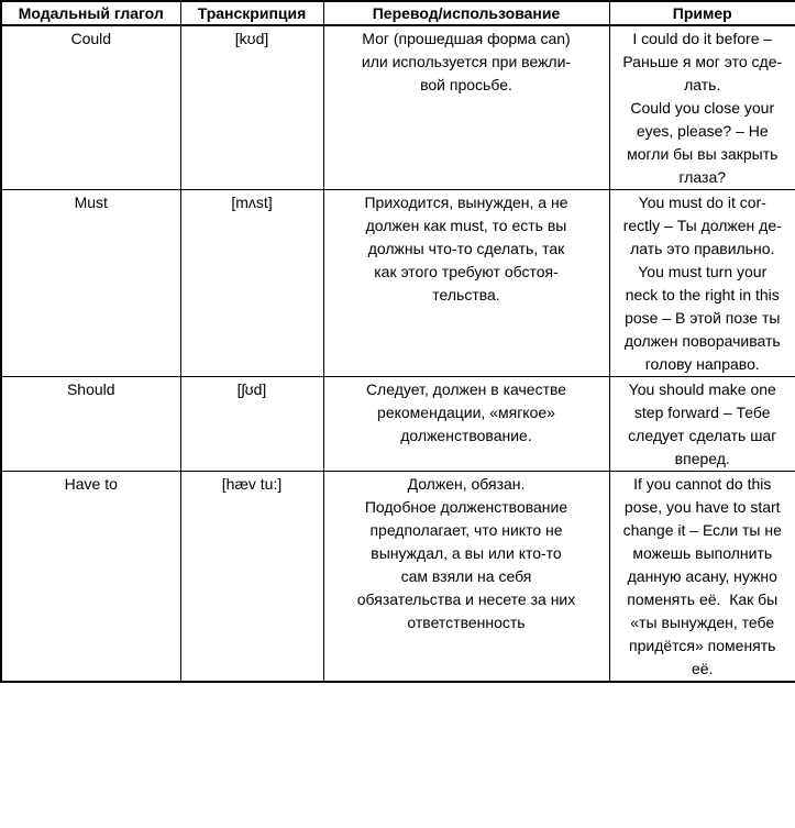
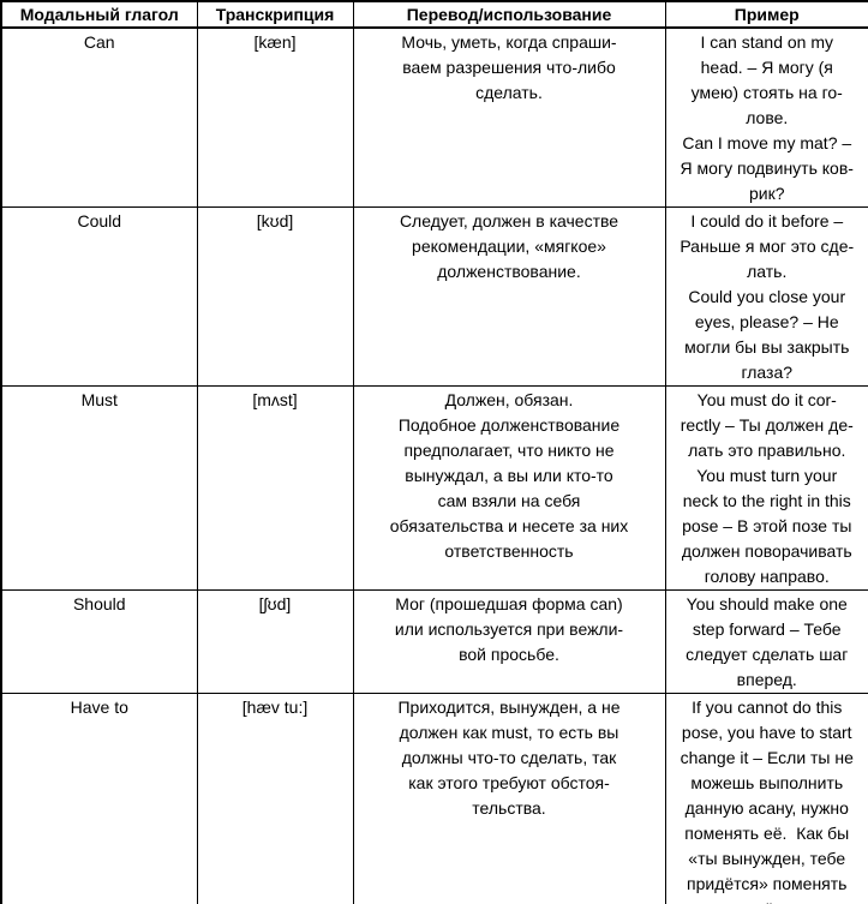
  Модальный глагол	Транскрипция	Перевод/использование	Пример
+ Can	[kæn]	Мочь, уметь, когда спраши- ваем разрешения что-либо сделать.	I can stand on my head. – Я могу (я умею) стоять на го- лове. Can I move my mat? – Я могу подвинуть ков- рик?
- Could	[kʊd]	Мог (прошедшая форма can) или используется при вежли- вой просьбе.	I could do it before – Раньше я мог это сде- лать. Could you close your eyes, please? – Не могли бы вы закрыть глаза?
+ Could	[kʊd]	Следует, должен в качестве рекомендации, «мягкое» долженствование.	I could do it before – Раньше я мог это сде- лать. Could you close your eyes, please? – Не могли бы вы закрыть глаза?
- Must	[mʌst]	Приходится, вынужден, а не должен как must, то есть вы должны что-то сделать, так как этого требуют обстоя- тельства.	You must do it cor- rectly – Ты должен де- лать это правильно. You must turn your neck to the right in this pose – В этой позе ты должен поворачивать голову направо.
+ Must	[mʌst]	Должен, обязан. Подобное долженствование предполагает, что никто не вынуждал, а вы или кто-то сам взяли на себя обязательства и несете за них ответственность	You must do it cor- rectly – Ты должен де- лать это правильно. You must turn your neck to the right in this pose – В этой позе ты должен поворачивать голову направо.
- Should	[ʃʊd]	Следует, должен в качестве рекомендации, «мягкое» долженствование.	You should make one step forward – Тебе следует сделать шаг вперед.
+ Should	[ʃʊd]	Мог (прошедшая форма can) или используется при вежли- вой просьбе.	You should make one step forward – Тебе следует сделать шаг вперед.
- Have to	[hæv tu:]	Должен, обязан. Подобное долженствование предполагает, что никто не вынуждал, а вы или кто-то сам взяли на себя обязательства и несете за них ответственность	If you cannot do this pose, you have to start change it – Если ты не можешь выполнить данную асану, нужно поменять её. Как бы «ты вынужден, тебе придётся» поменять её.
+ Have to	[hæv tu:]	Приходится, вынужден, а не должен как must, то есть вы должны что-то сделать, так как этого требуют обстоя- тельства.	If you cannot do this pose, you have to start change it – Если ты не можешь выполнить данную асану, нужно поменять её. Как бы «ты вынужден, тебе придётся» поменять
